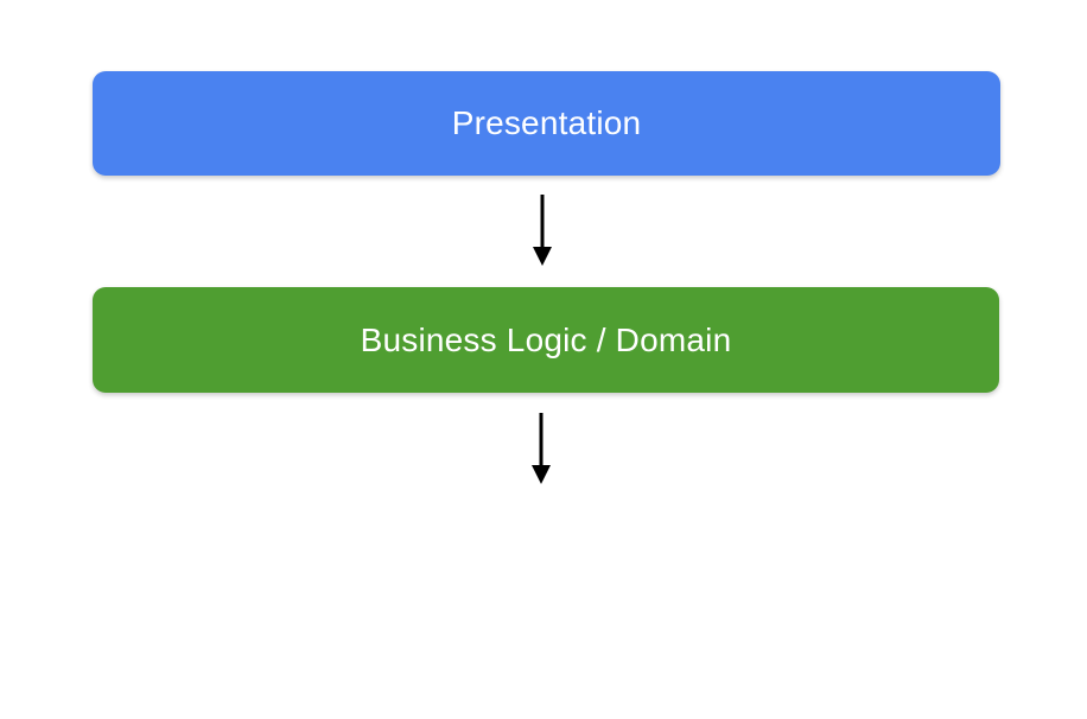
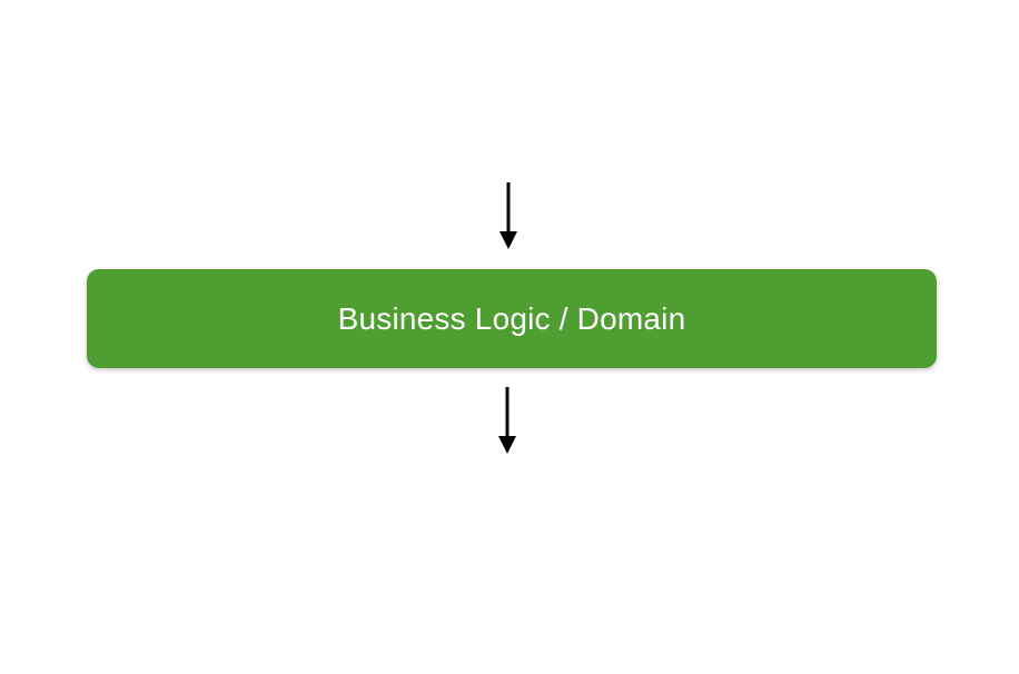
- Presentation
  Business Logic / Domain
